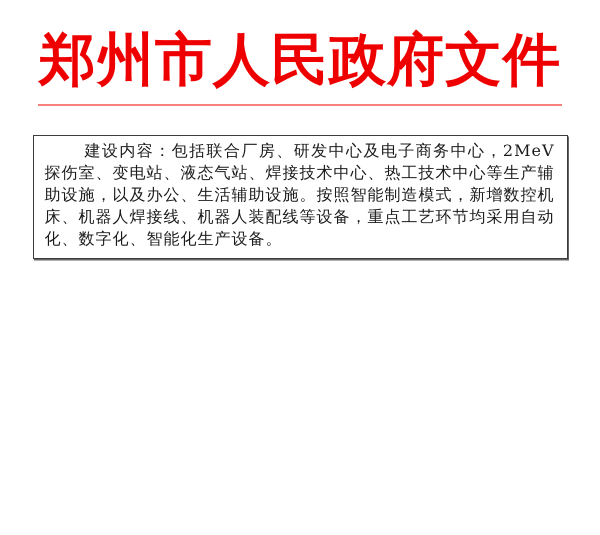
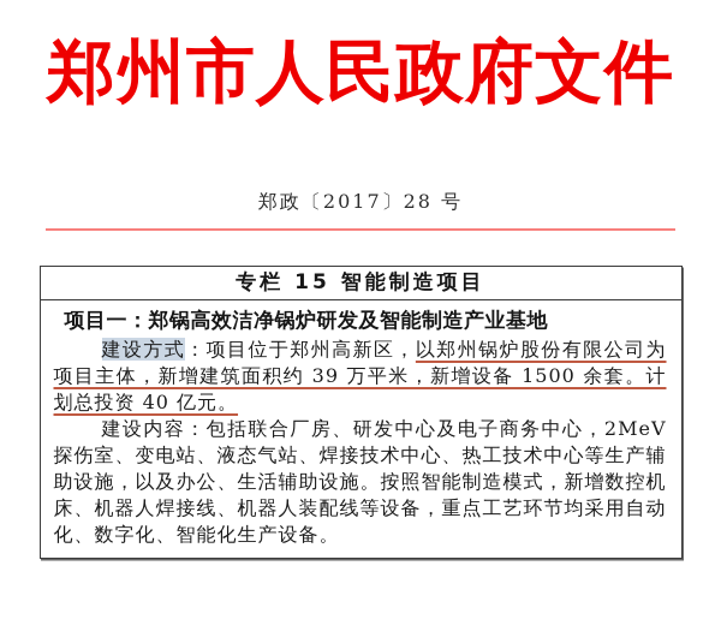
  郑州市人民政府文件
+ 郑政〔2017〕28 号
+ 专栏 15 智能制造项目
+ 项目一：郑锅高效洁净锅炉研发及智能制造产业基地
+ 建设方式：项目位于郑州高新区，以郑州锅炉股份有限公司为项目主体，新增建筑面积约 39 万平米，新增设备 1500 余套。计划总投资 40 亿元。
  建设内容：包括联合厂房、研发中心及电子商务中心，2MeV 探伤室、变电站、液态气站、焊接技术中心、热工技术中心等生产辅助设施，以及办公、生活辅助设施。按照智能制造模式，新增数控机床、机器人焊接线、机器人装配线等设备，重点工艺环节均采用自动化、数字化、智能化生产设备。
